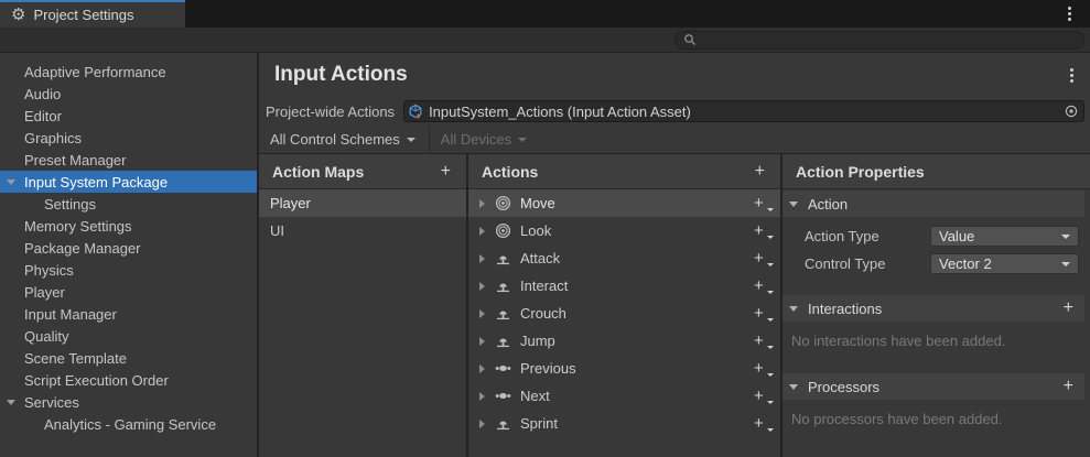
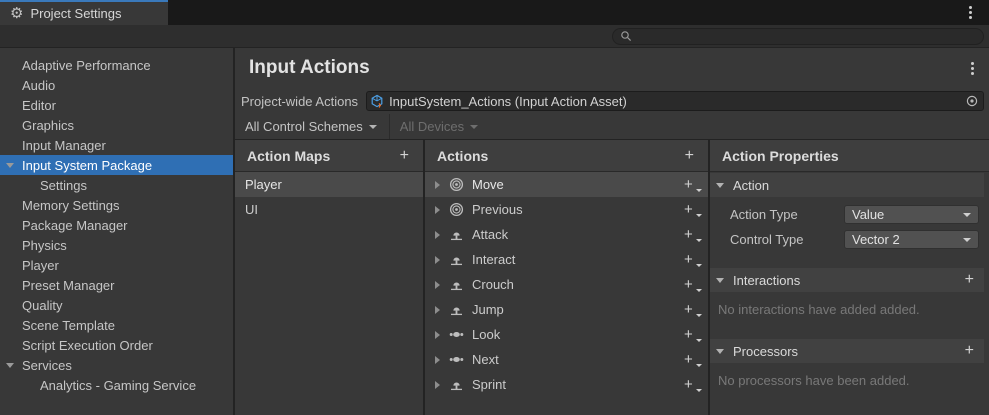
  ⚙
  Project Settings
  Adaptive Performance
  Audio
  Editor
  Graphics
- Preset Manager
+ Input Manager
  Input System Package
  Settings
  Memory Settings
  Package Manager
  Physics
  Player
- Input Manager
+ Preset Manager
  Quality
  Scene Template
  Script Execution Order
  Services
  Analytics - Gaming Service
  Input Actions
  Project-wide Actions
  InputSystem_Actions (Input Action Asset)
  All Control Schemes
  All Devices
  Action Maps
  +
  Player
  UI
  Actions
  +
  Move
  +
- Look
+ Previous
  +
  Attack
  +
  Interact
  +
  Crouch
  +
  Jump
  +
- Previous
+ Look
  +
  Next
  +
  Sprint
  +
  Action Properties
  Action
  Action Type
  Value
  Control Type
  Vector 2
  Interactions
  +
- No interactions have been added.
+ No interactions have added added.
  Processors
  +
  No processors have been added.
